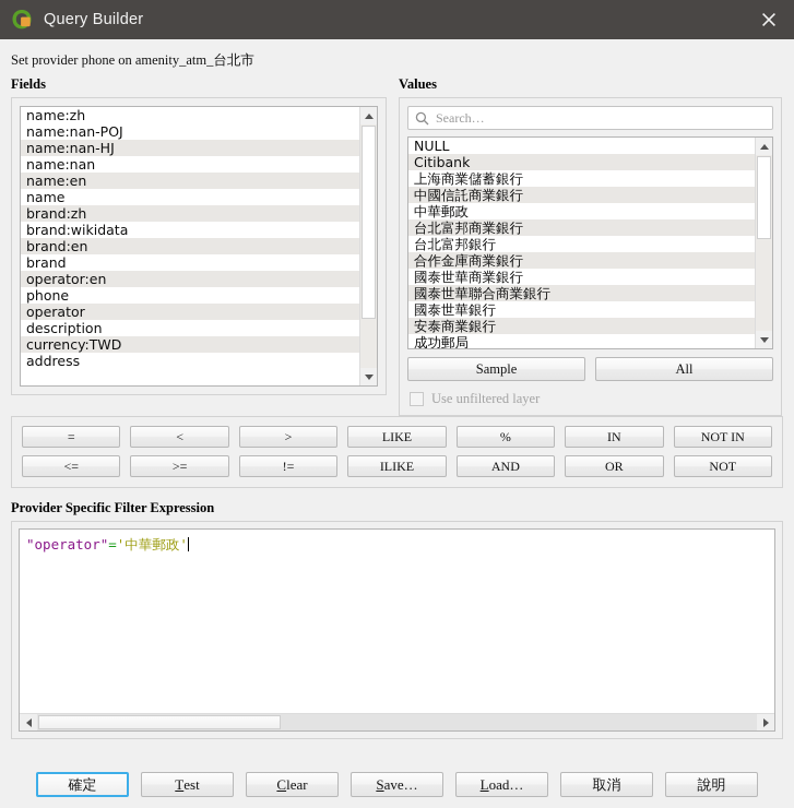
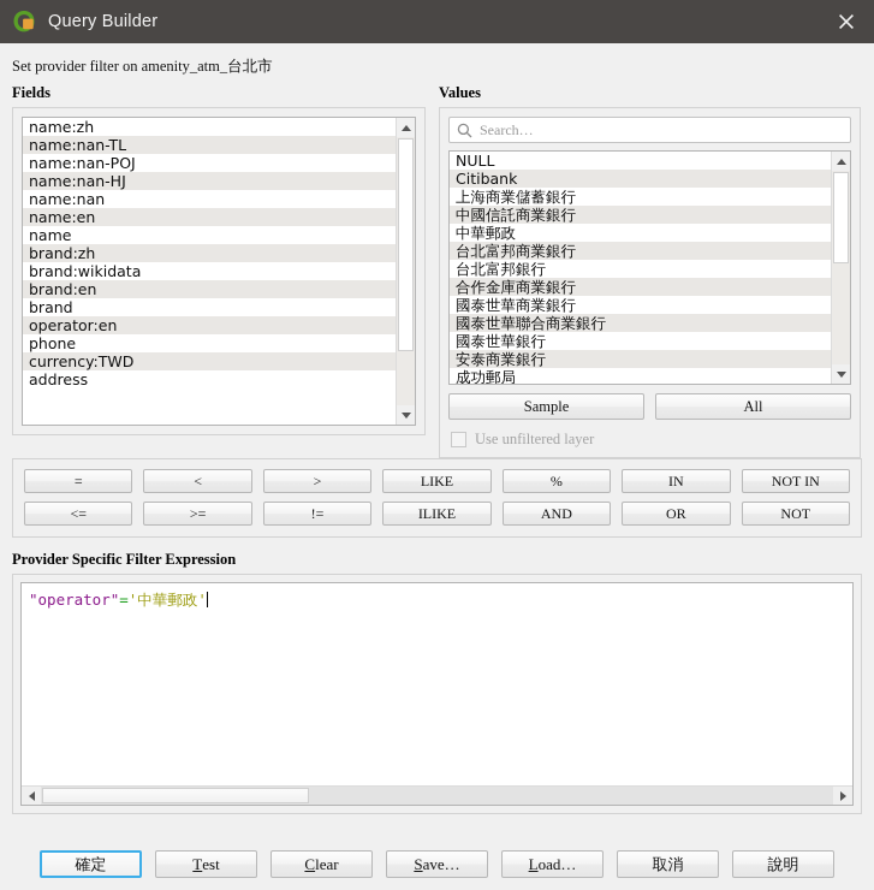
  Query Builder
- Set provider phone on amenity_atm_台北市
+ Set provider filter on amenity_atm_台北市
  Fields
  name:zh
+ name:nan-TL
  name:nan-POJ
  name:nan-HJ
  name:nan
  name:en
  name
  brand:zh
  brand:wikidata
  brand:en
  brand
  operator:en
  phone
- operator
- description
  currency:TWD
  address
  Values
  Search…
  NULL
  Citibank
  上海商業儲蓄銀行
  中國信託商業銀行
  中華郵政
  台北富邦商業銀行
  台北富邦銀行
  合作金庫商業銀行
  國泰世華商業銀行
  國泰世華聯合商業銀行
  國泰世華銀行
  安泰商業銀行
  成功郵局
  Sample
  All
  Use unfiltered layer
  =
  <
  >
  LIKE
  %
  IN
  NOT IN
  <=
  >=
  !=
  ILIKE
  AND
  OR
  NOT
  Provider Specific Filter Expression
  "operator"='中華郵政'
  確定
  T
  est
  C
  lear
  S
  ave…
  L
  oad…
  取消
  說明
